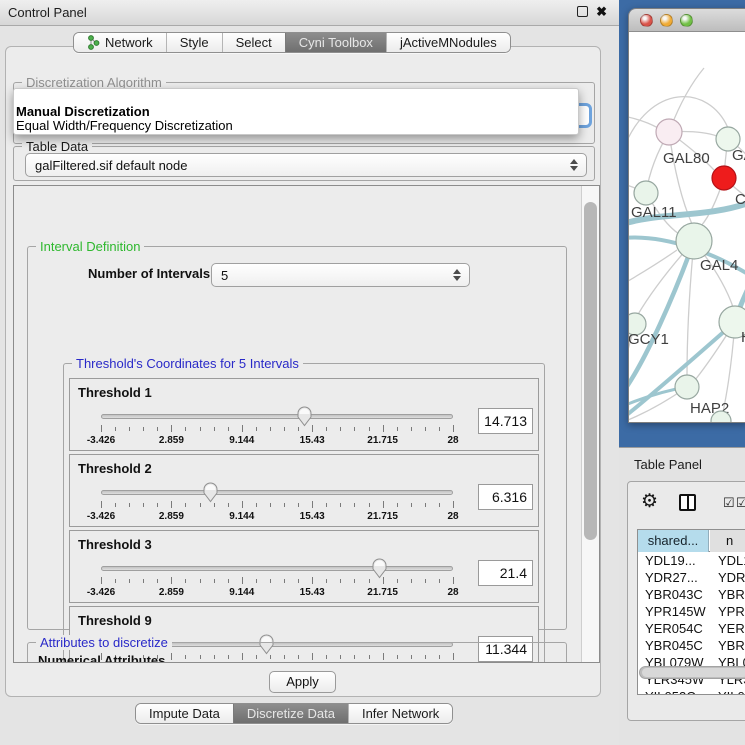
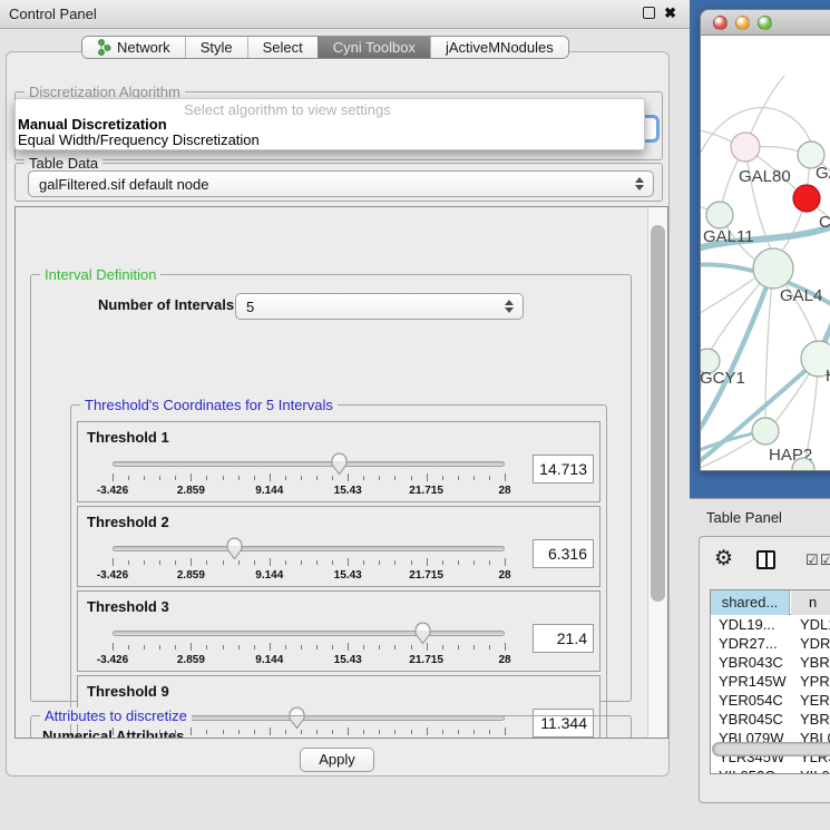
  Control Panel
  ✖
  Network
  Style
  Select
  Cyni Toolbox
  jActiveMNodules
  Discretization Algorithm
+ Select algorithm to view settings
  Manual Discretization
  Equal Width/Frequency Discretization
  Table Data
  galFiltered.sif default node
  Interval Definition
  Number of Intervals
  5
  Threshold's Coordinates for 5 Intervals
  Threshold 1
  -3.426
  2.859
  9.144
  15.43
  21.715
  28
  14.713
  Threshold 2
  -3.426
  2.859
  9.144
  15.43
  21.715
  28
  6.316
  Threshold 3
  -3.426
  2.859
  9.144
  15.43
  21.715
  28
  21.4
  Threshold 9
  11.344
  Attributes to discretize
  Numerical Attributes
  Apply
- Impute Data
- Discretize Data
- Infer Network
  GAL80
  C
  GAL11
  GAL4
  GCY1
  HAP2
  Table Panel
  ⚙
  ☑
  ☑
  shared...
  n
  YDL19...
  YDL
  YDR27...
  YDR
  YBR043C
  YBR
  YPR145W
  YPR
  YER054C
  YER
  YBR045C
  YBR
  YBL079W
  YBL
  YLR345W
  YLR
